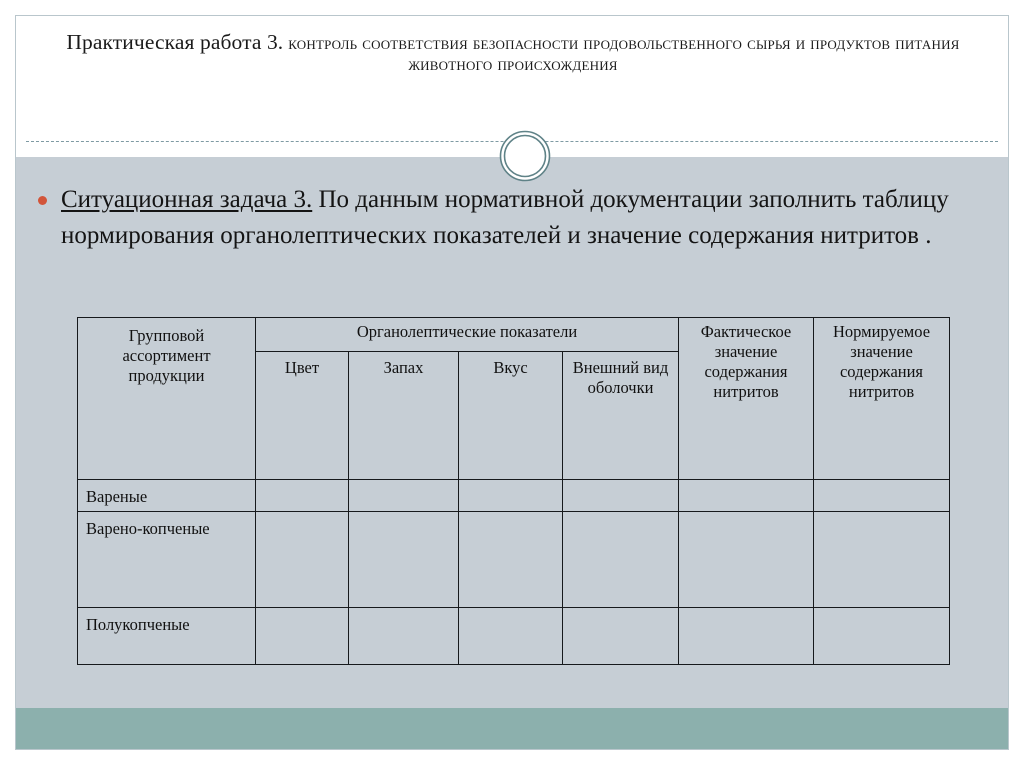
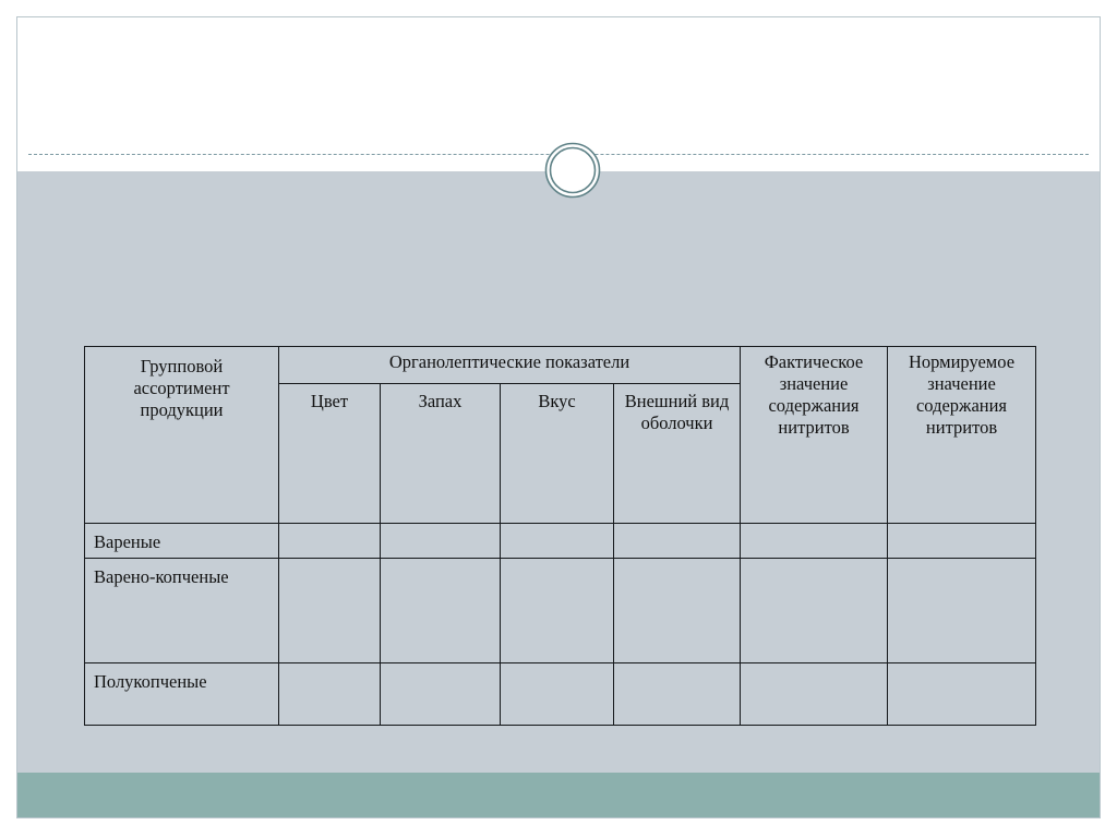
- Практическая работа 3. контроль соответствия безопасности продовольственного сырья и продуктов питания животного происхождения
- Ситуационная задача 3. По данным нормативной документации заполнить таблицу нормирования органолептических показателей и значение содержания нитритов .
  Групповой ассортимент продукции	Органолептические показатели	Фактическое значение содержания нитритов	Нормируемое значение содержания нитритов
  Цвет	Запах	Вкус	Внешний вид оболочки
  Вареные
  Варено-копченые
  Полукопченые
